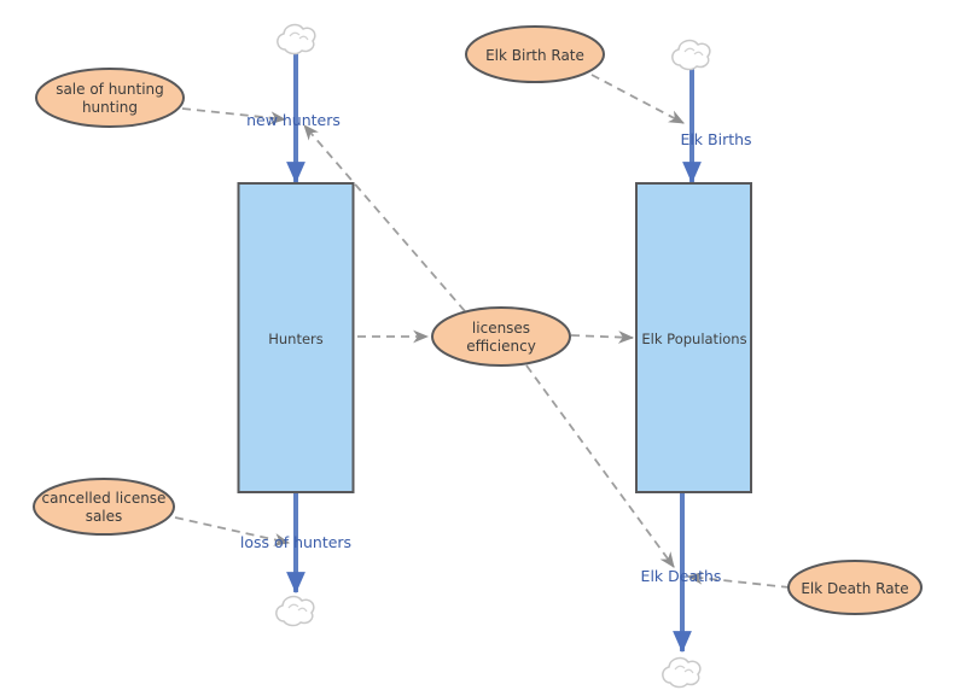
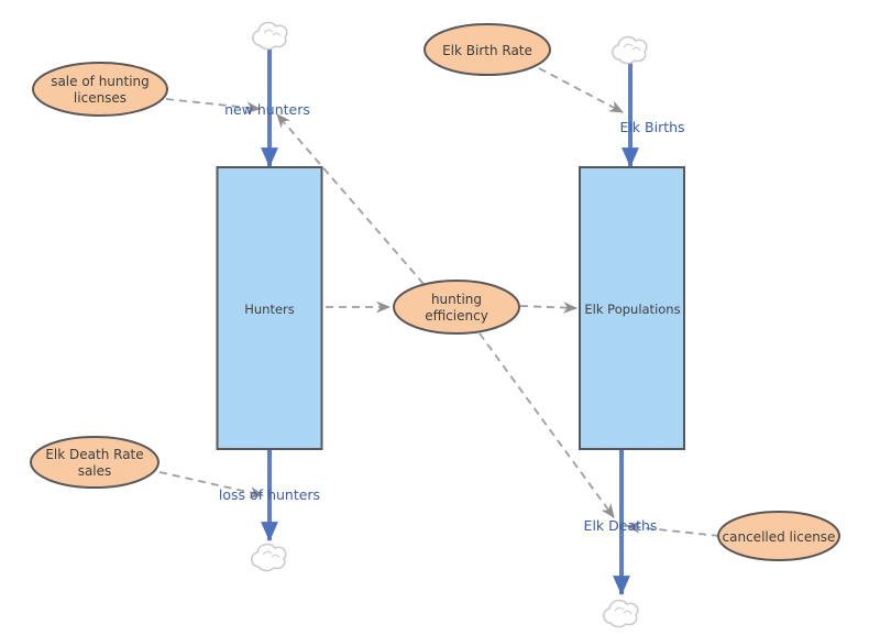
  Hunters
  Elk Populations
  sale of hunting
- hunting
+ licenses
  Elk Birth Rate
- cancelled license
+ Elk Death Rate
  sales
- licenses
+ hunting
  efficiency
- Elk Death Rate
+ cancelled license
  new hunters
  loss of hunters
  Elk Births
  Elk Deaths
